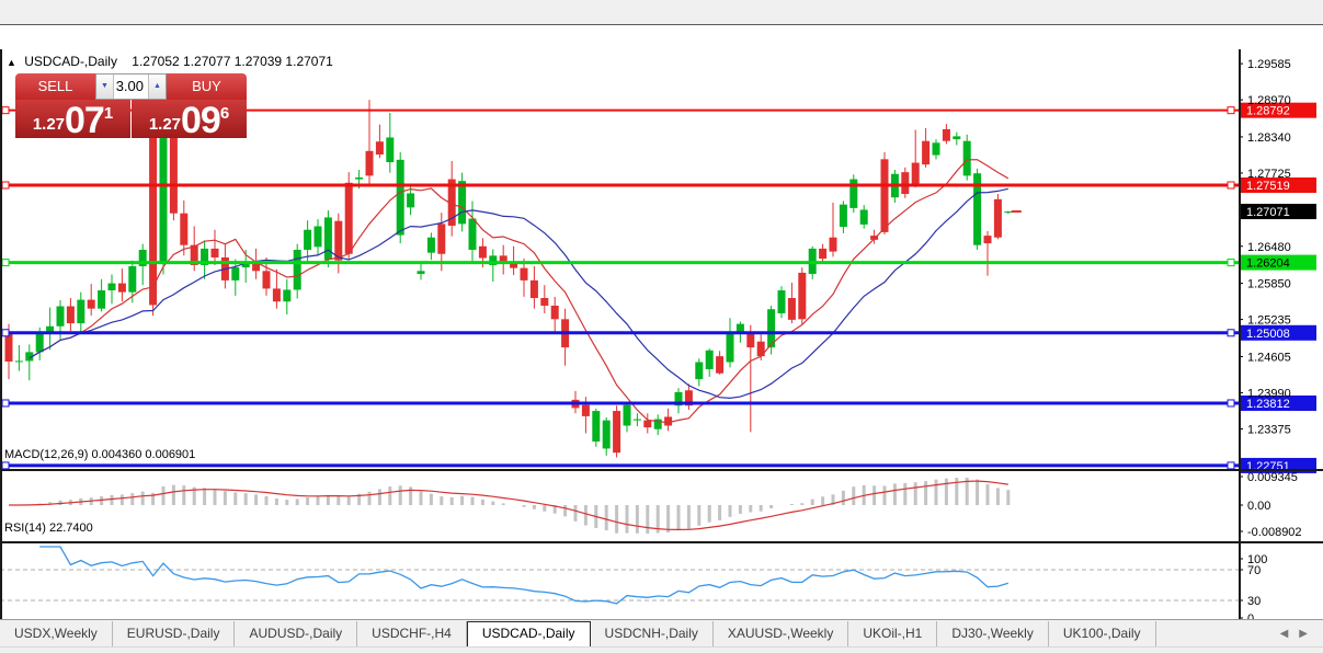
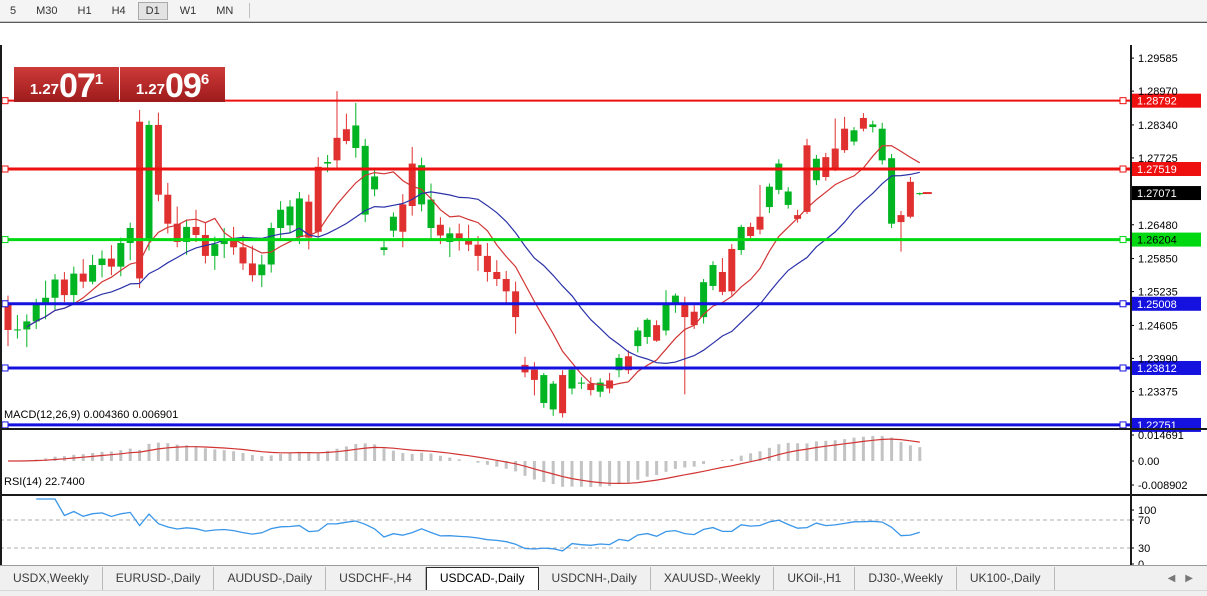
+ 5
+ M30
+ H1
+ H4
+ D1
+ W1
+ MN
  1.28792
  1.27519
  1.26204
  1.25008
  1.23812
  1.22751
  1.27071
  1.29585
  1.28970
  1.28340
  1.27725
  1.26480
  1.25850
  1.25235
  1.24605
  1.23990
  1.23375
- 0.009345
+ 0.014691
  0.00
  -0.008902
  100
  70
  30
- ▲ USDCAD-,Daily 1.27052 1.27077 1.27039 1.27071
- SELL
- 3.00
- BUY
  1.27
  07
  1
  1.27
  09
  6
  MACD(12,26,9) 0.004360 0.006901
  RSI(14) 22.7400
  USDX,Weekly
  EURUSD-,Daily
  AUDUSD-,Daily
  USDCHF-,H4
  USDCAD-,Daily
  USDCNH-,Daily
  XAUUSD-,Weekly
  UKOil-,H1
  DJ30-,Weekly
  UK100-,Daily
  ◀
  ▶
